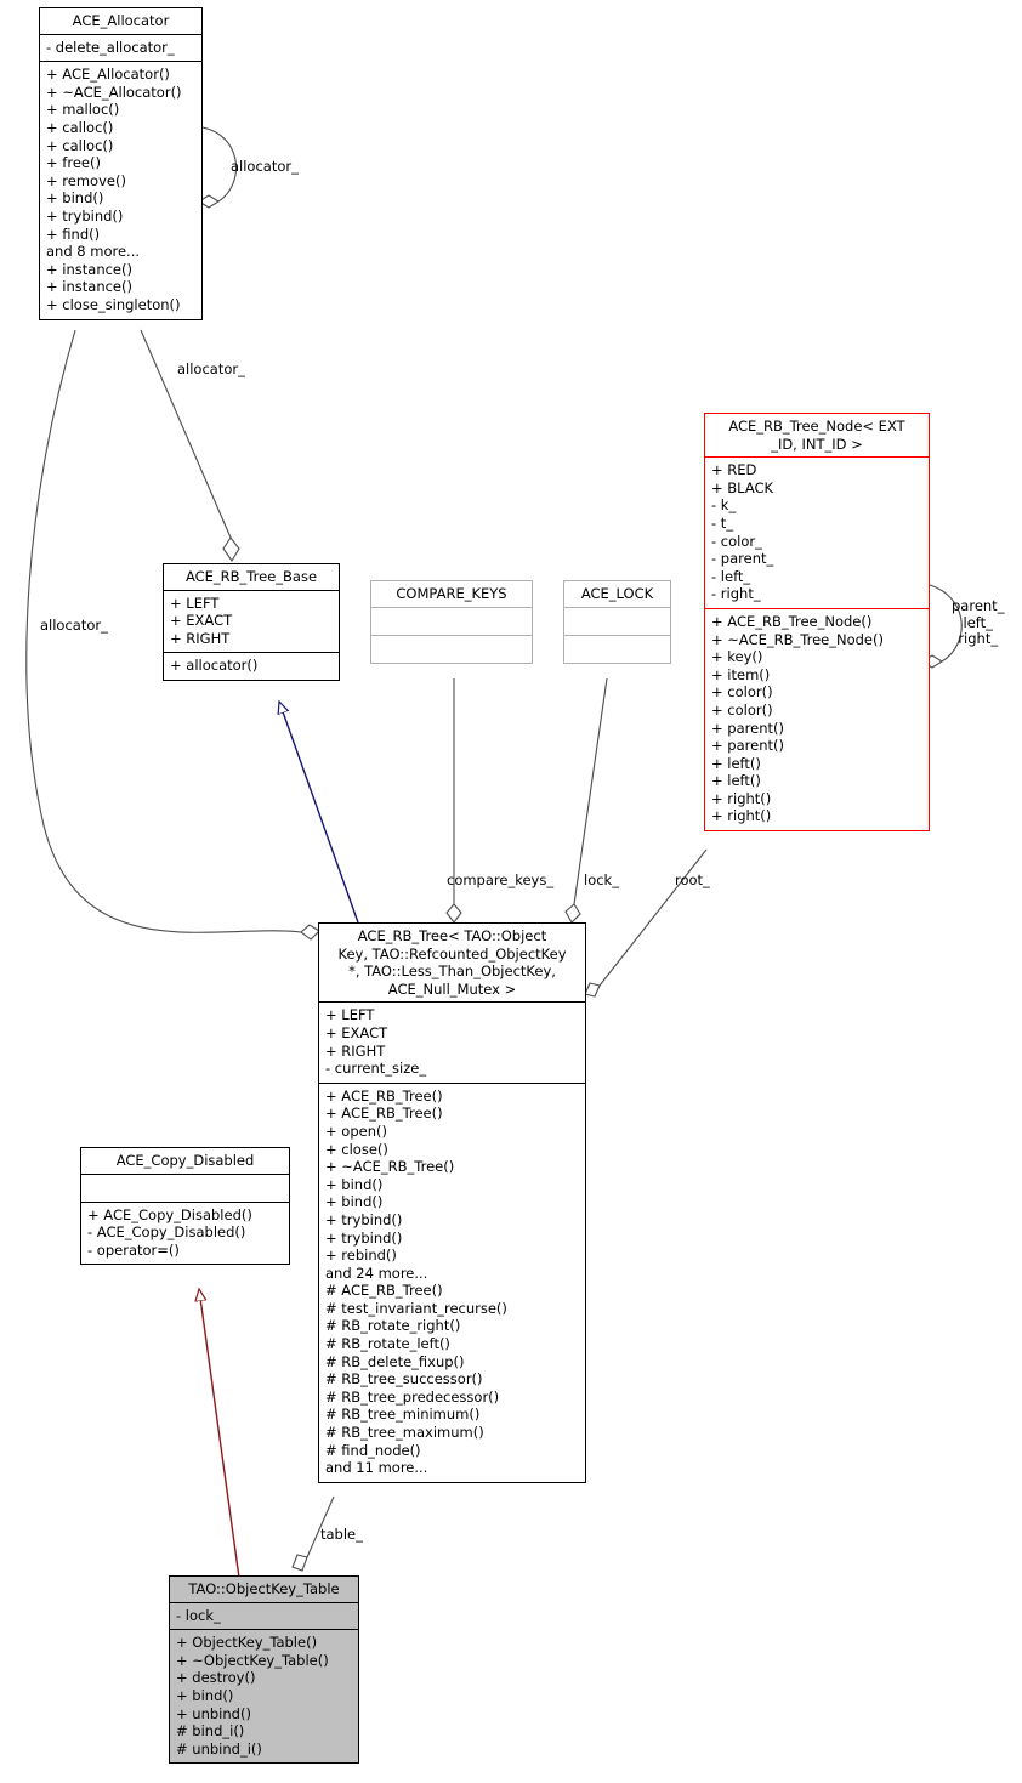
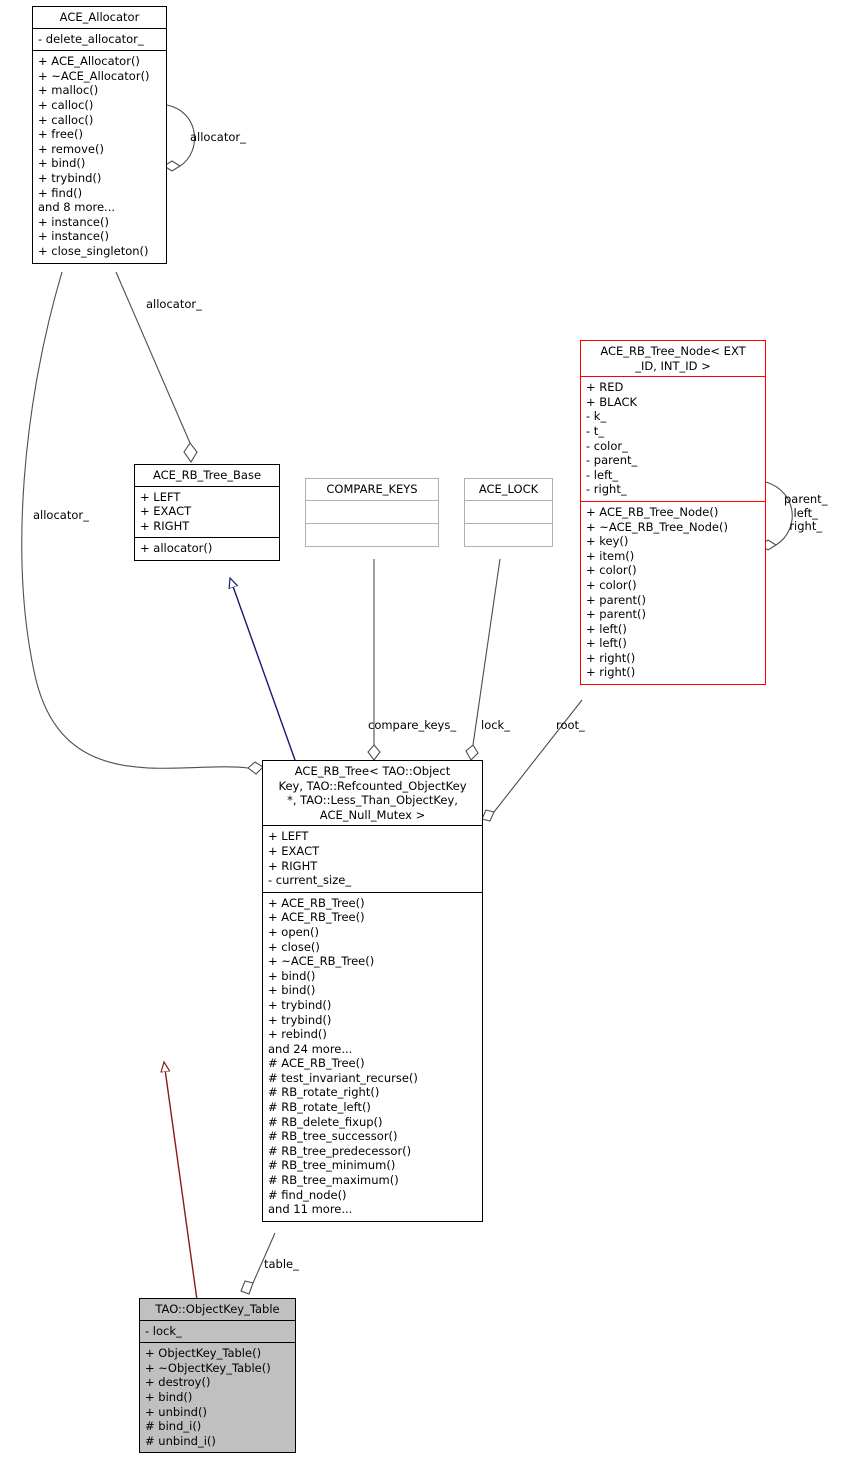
  allocator_
  allocator_
  allocator_
  parent_
  left_
  right_
  compare_keys_
  lock_
  root_
  table_
  ACE_Allocator
  - delete_allocator_
  + ACE_Allocator()
  + ~ACE_Allocator()
  + malloc()
  + calloc()
  + calloc()
  + free()
  + remove()
  + bind()
  + trybind()
  + find()
  and 8 more...
  + instance()
  + instance()
  + close_singleton()
  ACE_RB_Tree_Node< EXT
  _ID, INT_ID >
  + RED
  + BLACK
  - k_
  - t_
  - color_
  - parent_
  - left_
  - right_
  + ACE_RB_Tree_Node()
  + ~ACE_RB_Tree_Node()
  + key()
  + item()
  + color()
  + color()
  + parent()
  + parent()
  + left()
  + left()
  + right()
  + right()
  ACE_RB_Tree_Base
  + LEFT
  + EXACT
  + RIGHT
  + allocator()
  COMPARE_KEYS
  ACE_LOCK
  ACE_RB_Tree< TAO::Object
  Key, TAO::Refcounted_ObjectKey
  *, TAO::Less_Than_ObjectKey,
  ACE_Null_Mutex >
  + LEFT
  + EXACT
  + RIGHT
  - current_size_
  + ACE_RB_Tree()
  + ACE_RB_Tree()
  + open()
  + close()
  + ~ACE_RB_Tree()
  + bind()
  + bind()
  + trybind()
  + trybind()
  + rebind()
  and 24 more...
  # ACE_RB_Tree()
  # test_invariant_recurse()
  # RB_rotate_right()
  # RB_rotate_left()
  # RB_delete_fixup()
  # RB_tree_successor()
  # RB_tree_predecessor()
  # RB_tree_minimum()
  # RB_tree_maximum()
  # find_node()
  and 11 more...
- ACE_Copy_Disabled
- + ACE_Copy_Disabled()
- - ACE_Copy_Disabled()
- - operator=()
  TAO::ObjectKey_Table
  - lock_
  + ObjectKey_Table()
  + ~ObjectKey_Table()
  + destroy()
  + bind()
  + unbind()
  # bind_i()
  # unbind_i()
